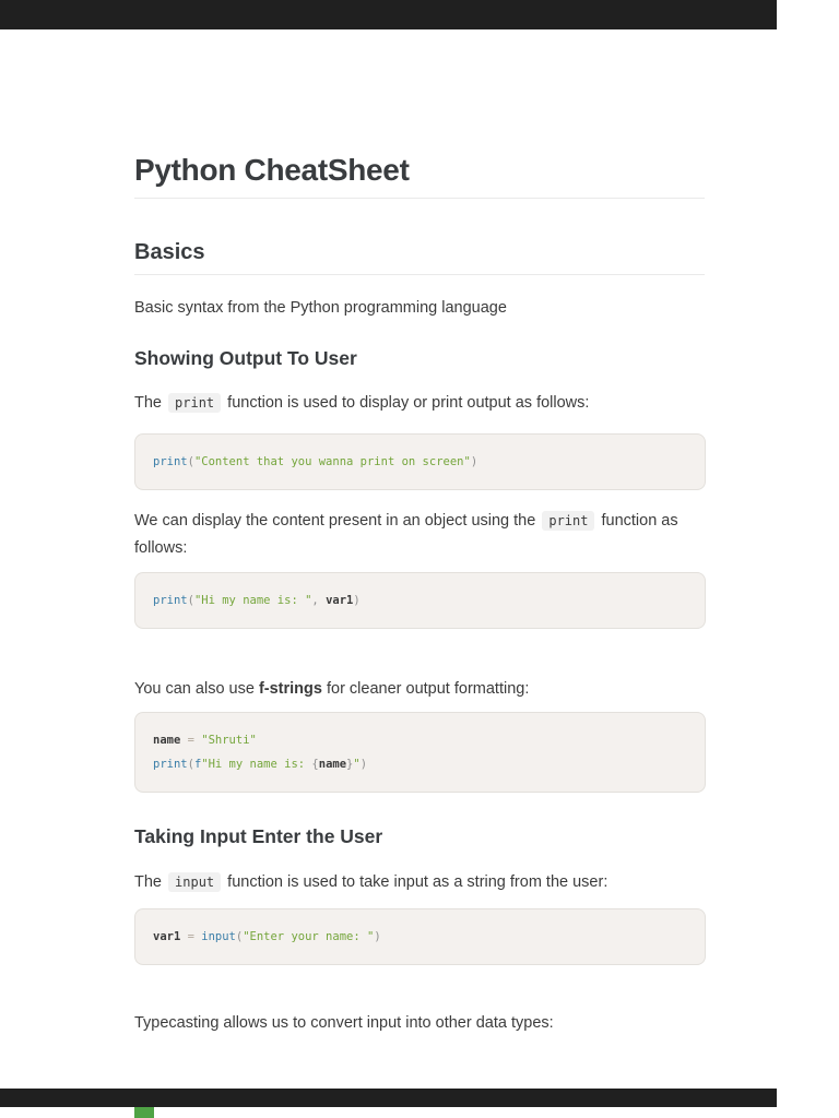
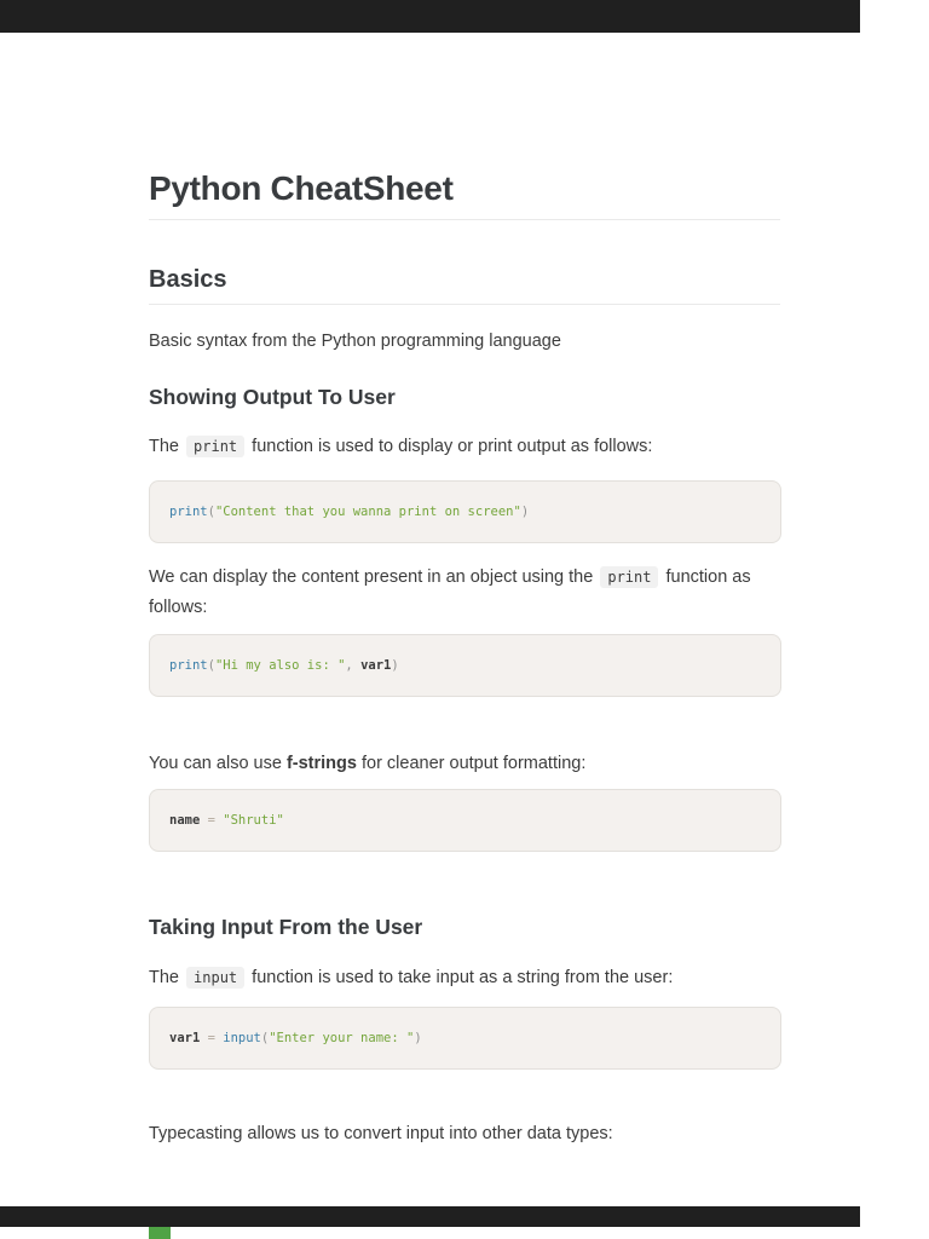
  Python CheatSheet
  Basics
  Basic syntax from the Python programming language
  Showing Output To User
  The print function is used to display or print output as follows:
  print("Content that you wanna print on screen")
  We can display the content present in an object using the print function as
  follows:
- print("Hi my name is: ", var1)
+ print("Hi my also is: ", var1)
  You can also use f-strings for cleaner output formatting:
  name = "Shruti"
- print(f"Hi my name is: {name}")
- Taking Input Enter the User
+ Taking Input From the User
  The input function is used to take input as a string from the user:
  var1 = input("Enter your name: ")
  Typecasting allows us to convert input into other data types:
